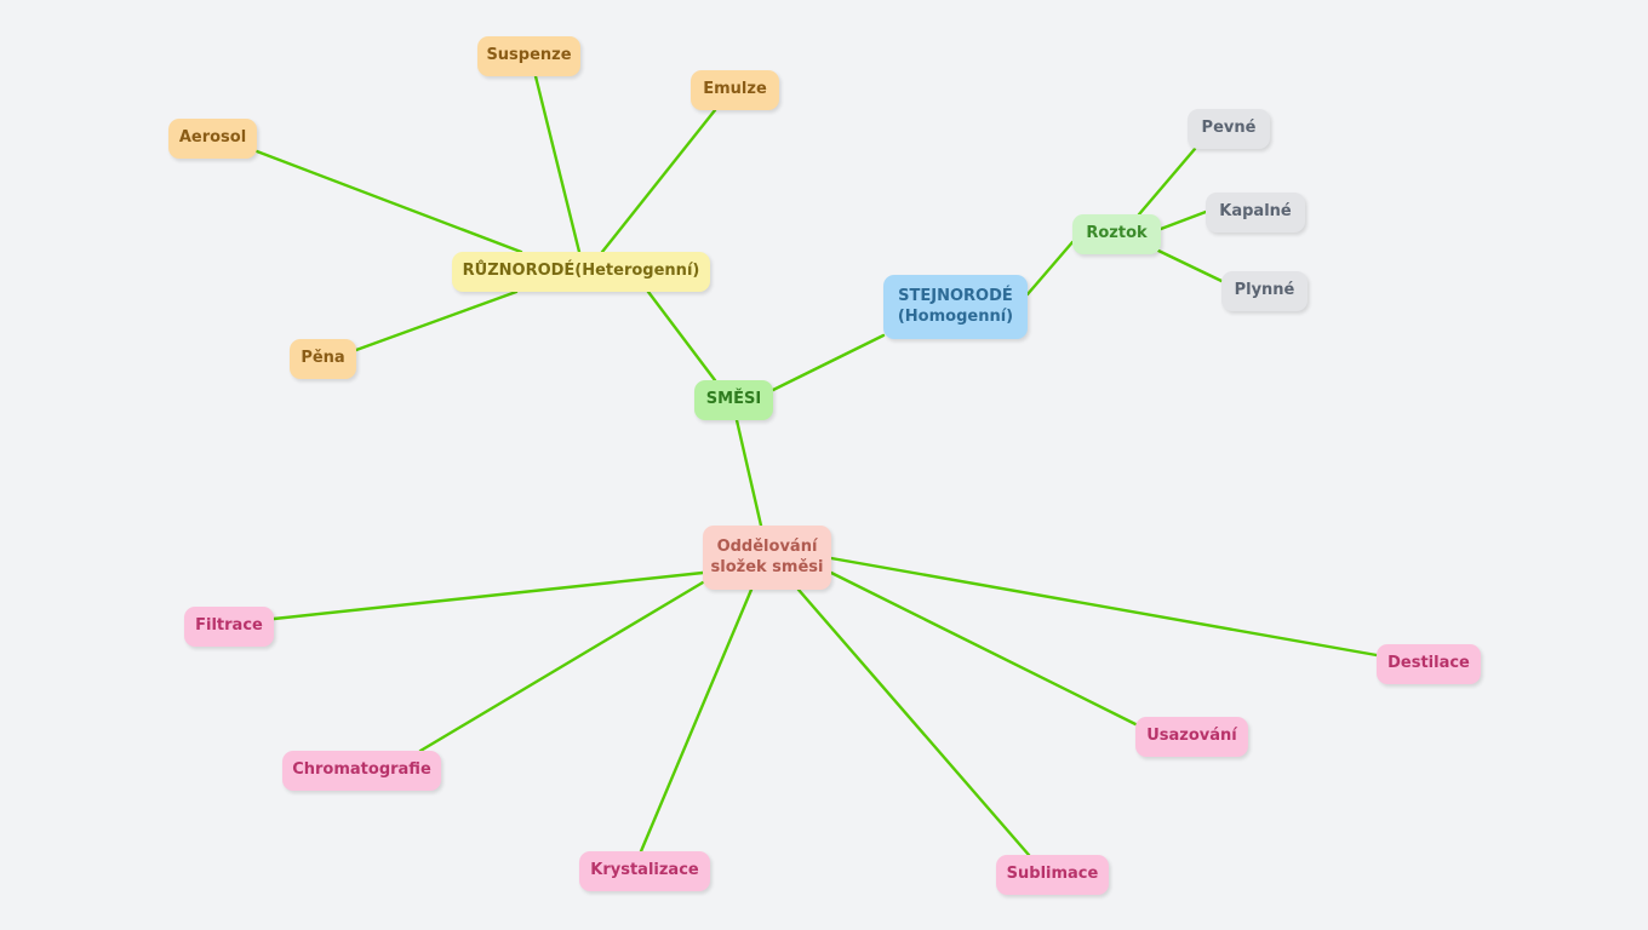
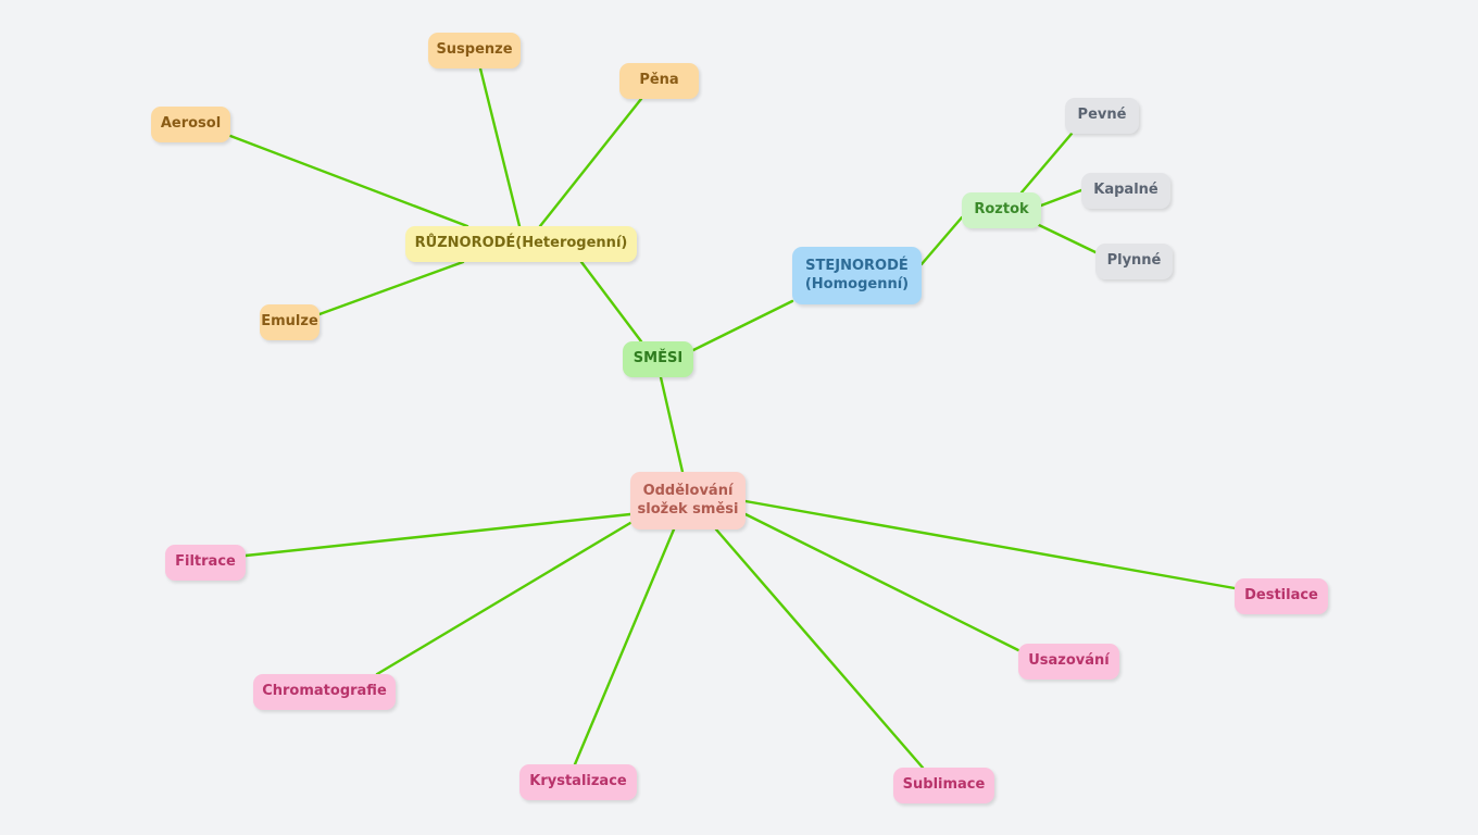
  SMĚSI
  RŮZNORODÉ(Heterogenní)
  STEJNORODÉ
  (Homogenní)
  Suspenze
- Emulze
+ Pěna
  Aerosol
- Pěna
+ Emulze
  Roztok
  Pevné
  Kapalné
  Plynné
  Oddělování
  složek směsi
  Filtrace
  Chromatografie
  Krystalizace
  Sublimace
  Usazování
  Destilace
